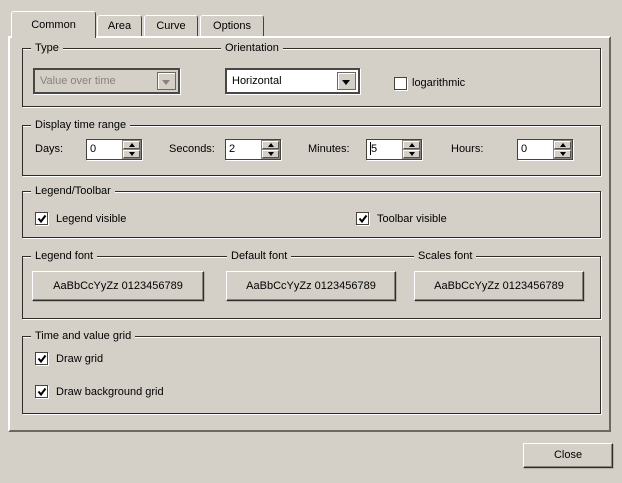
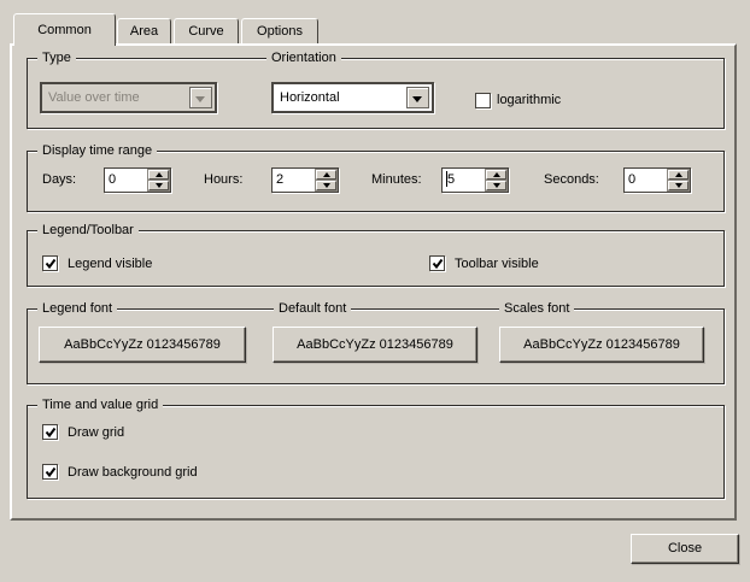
  Common
  Area
  Curve
  Options
  Type
  Orientation
  Value over time
  Horizontal
  logarithmic
  Display time range
  Days:
  0
- Seconds:
+ Hours:
  2
  Minutes:
  5
- Hours:
+ Seconds:
  0
  Legend/Toolbar
  Legend visible
  Toolbar visible
  Legend font
  Default font
  Scales font
  AaBbCcYyZz 0123456789
  AaBbCcYyZz 0123456789
  AaBbCcYyZz 0123456789
  Time and value grid
  Draw grid
  Draw background grid
  Close
